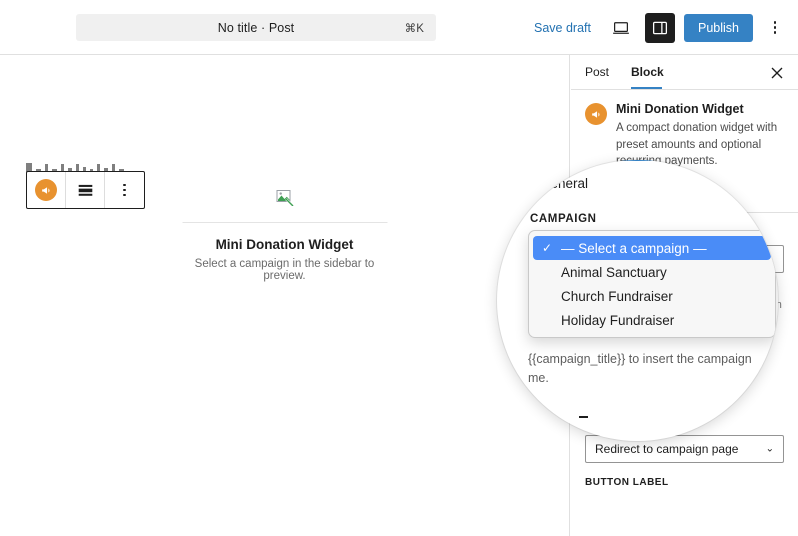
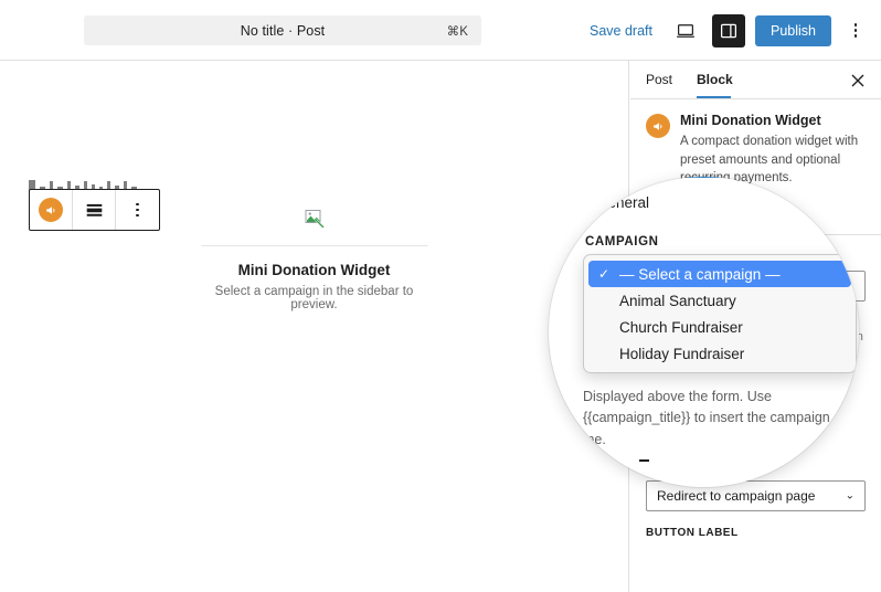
  No title · Post
  ⌘K
  Save draft
  Publish
  Mini Donation Widget
  Select a campaign in the sidebar to preview.
  Post
  Block
  Mini Donation Widget
  A compact donation widget with preset amounts and optional payments.
  Redirect to campaign page
  ⌄
  BUTTON LABEL
  nts.
  General
  CAMPAIGN
  ✓
  — Select a campaign —
  Animal Sanctuary
  Church Fundraiser
  Holiday Fundraiser
+ Displayed above the form. Use
  {{campaign_title}} to insert the campaign
  me.
